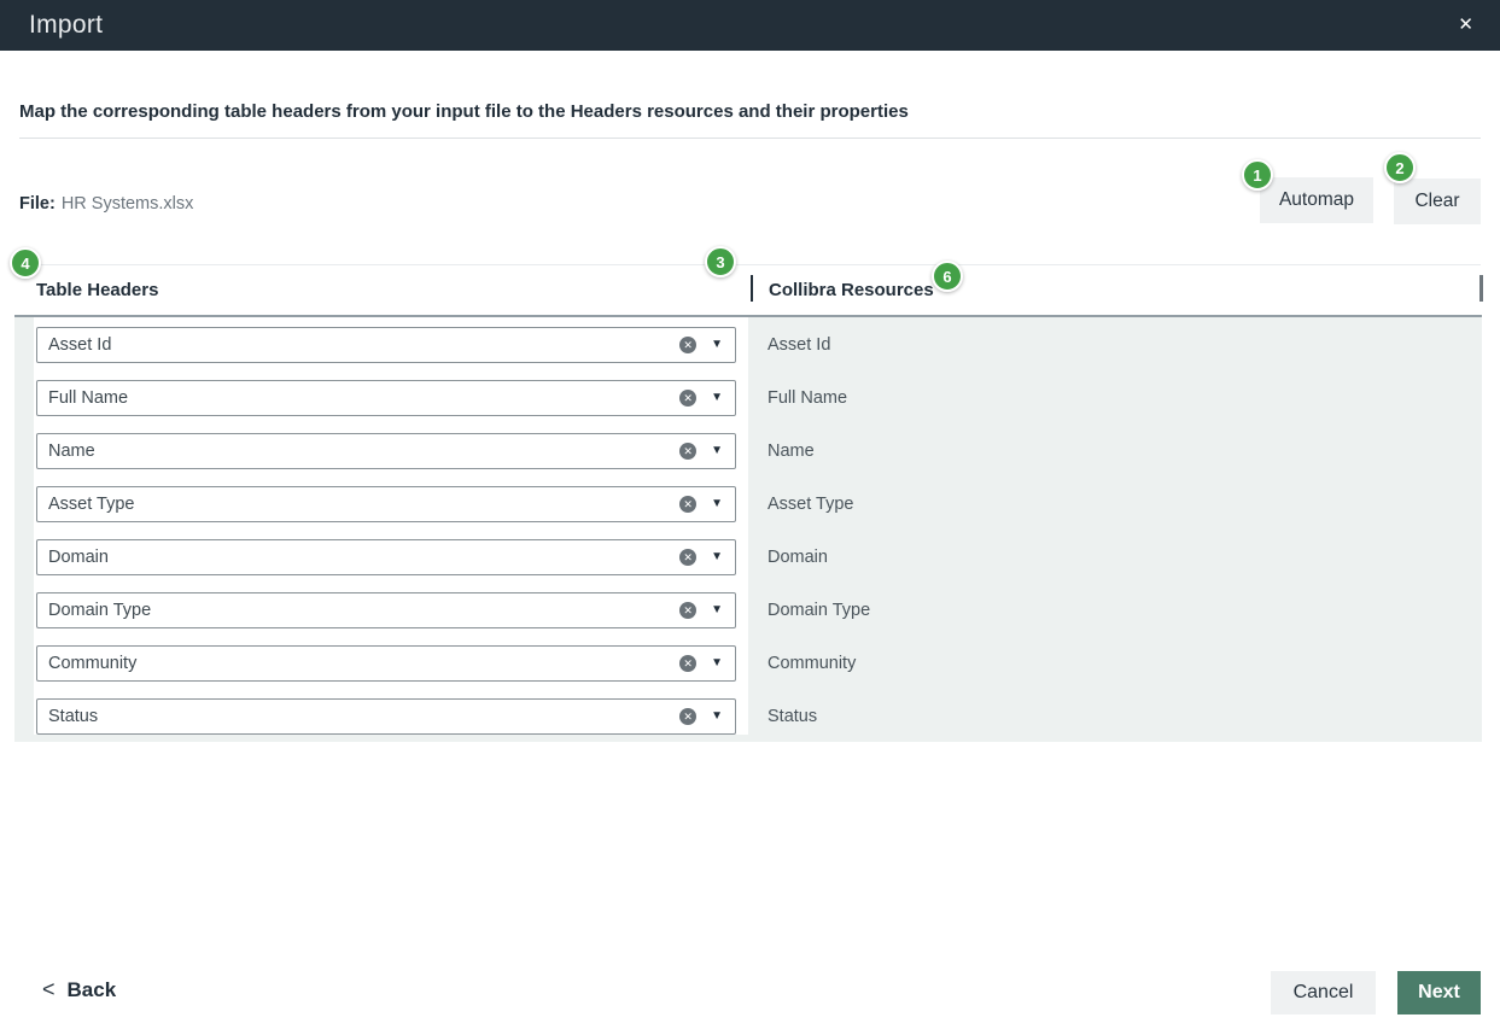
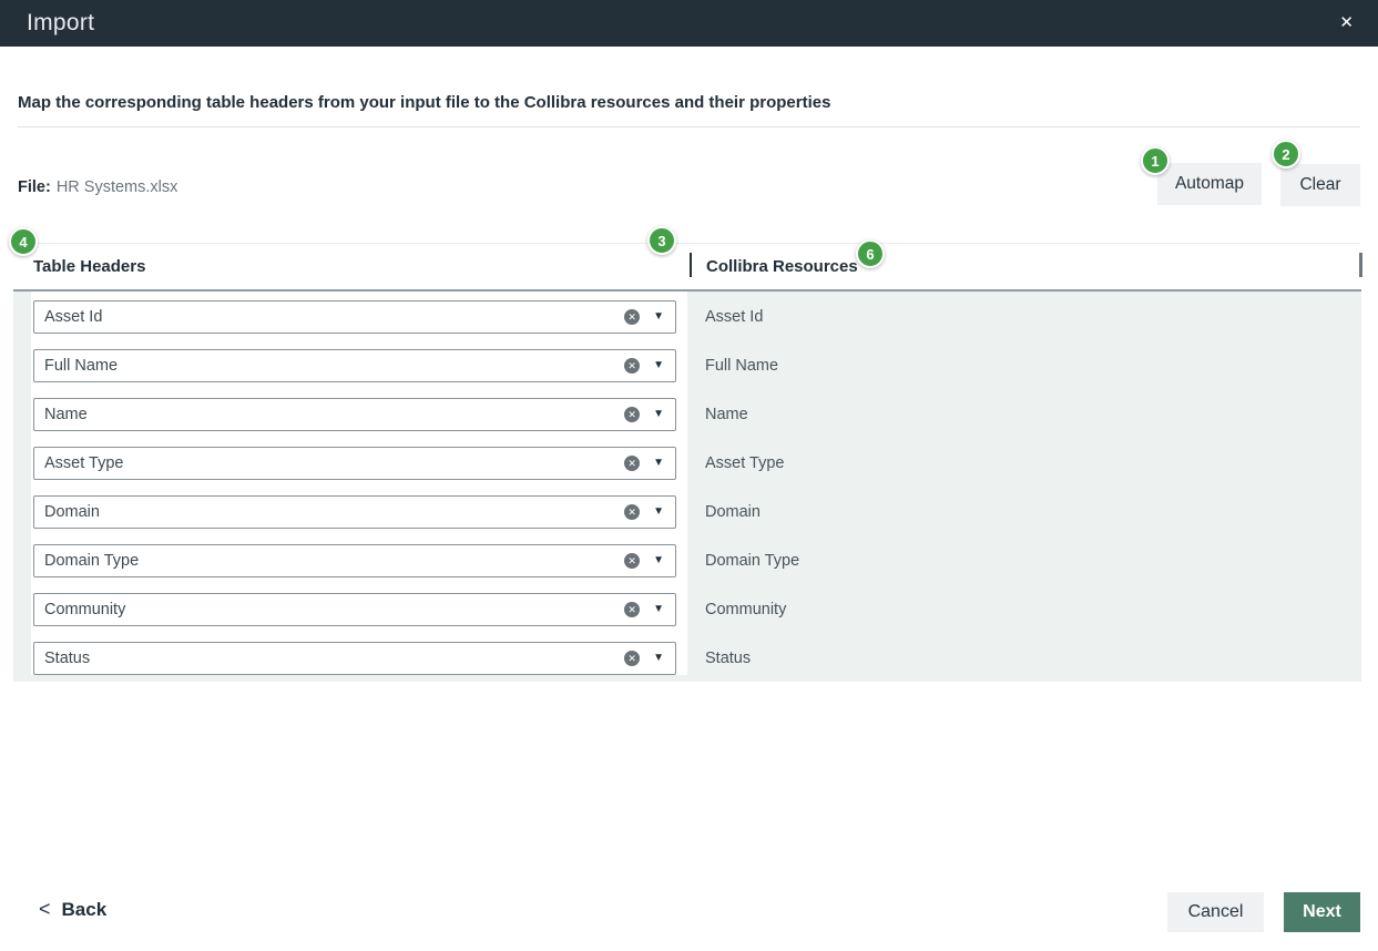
  Import
  ✕
- Map the corresponding table headers from your input file to the Headers resources and their properties
+ Map the corresponding table headers from your input file to the Collibra resources and their properties
  File: HR Systems.xlsx
  Automap
  Clear
  1
  2
  3
  4
  6
  Table Headers
  Collibra Resources
  Asset Id
  ✕
  ▼
  Full Name
  ✕
  ▼
  Name
  ✕
  ▼
  Asset Type
  ✕
  ▼
  Domain
  ✕
  ▼
  Domain Type
  ✕
  ▼
  Community
  ✕
  ▼
  Status
  ✕
  ▼
  Asset Id
  Full Name
  Name
  Asset Type
  Domain
  Domain Type
  Community
  Status
  <
  Back
  Cancel
  Next
